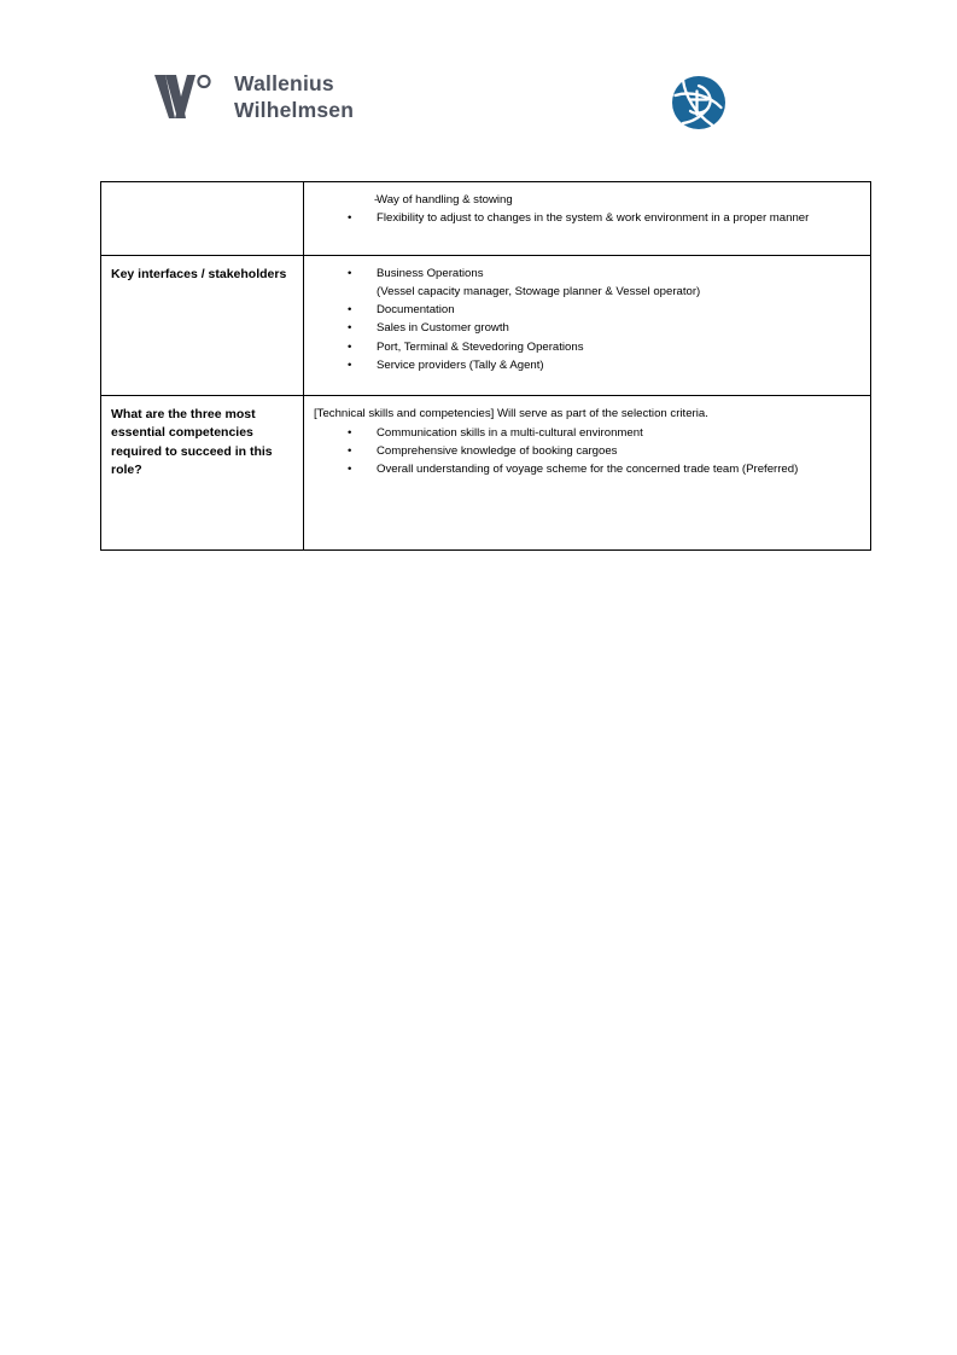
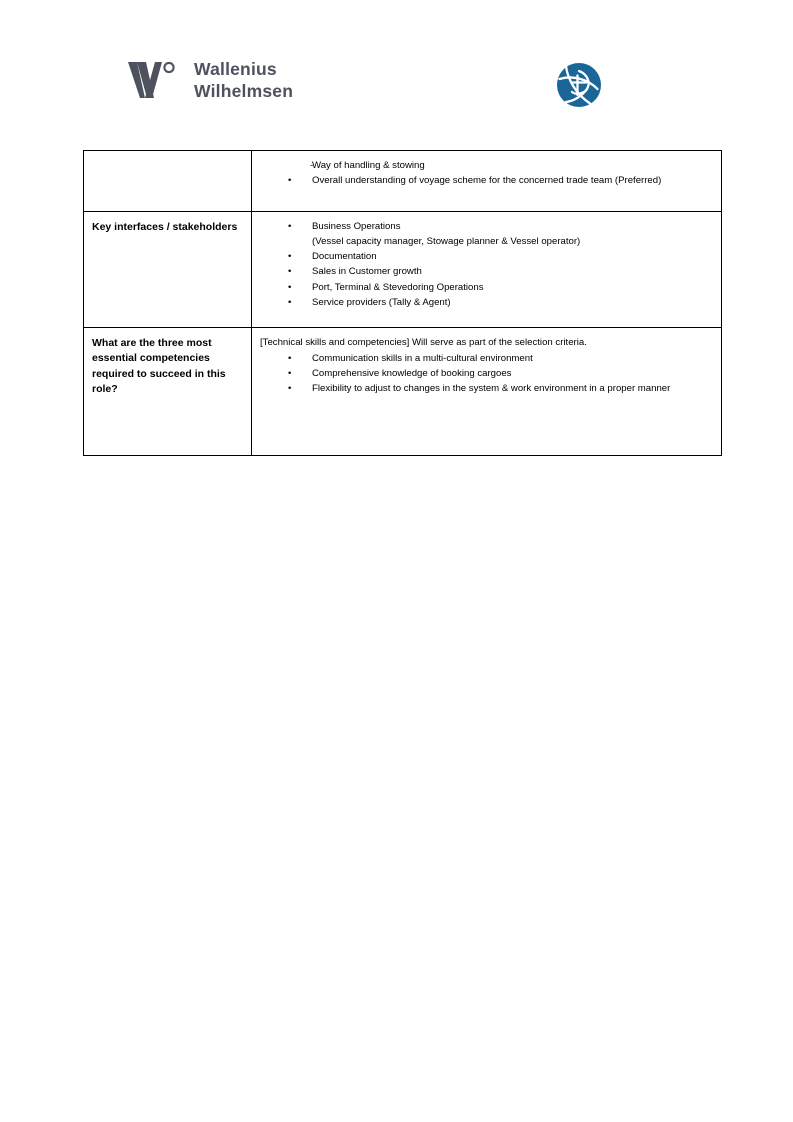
  Wallenius
  Wilhelmsen
- 	- Way of handling & stowing • Flexibility to adjust to changes in the system & work environment in a proper manner
+ 	- Way of handling & stowing • Overall understanding of voyage scheme for the concerned trade team (Preferred)
  Key interfaces / stakeholders	• Business Operations (Vessel capacity manager, Stowage planner & Vessel operator) • Documentation • Sales in Customer growth • Port, Terminal & Stevedoring Operations • Service providers (Tally & Agent)
- What are the three most essential competencies required to succeed in this role?	[Technical skills and competencies] Will serve as part of the selection criteria. • Communication skills in a multi-cultural environment • Comprehensive knowledge of booking cargoes • Overall understanding of voyage scheme for the concerned trade team (Preferred)
+ What are the three most essential competencies required to succeed in this role?	[Technical skills and competencies] Will serve as part of the selection criteria. • Communication skills in a multi-cultural environment • Comprehensive knowledge of booking cargoes • Flexibility to adjust to changes in the system & work environment in a proper manner
